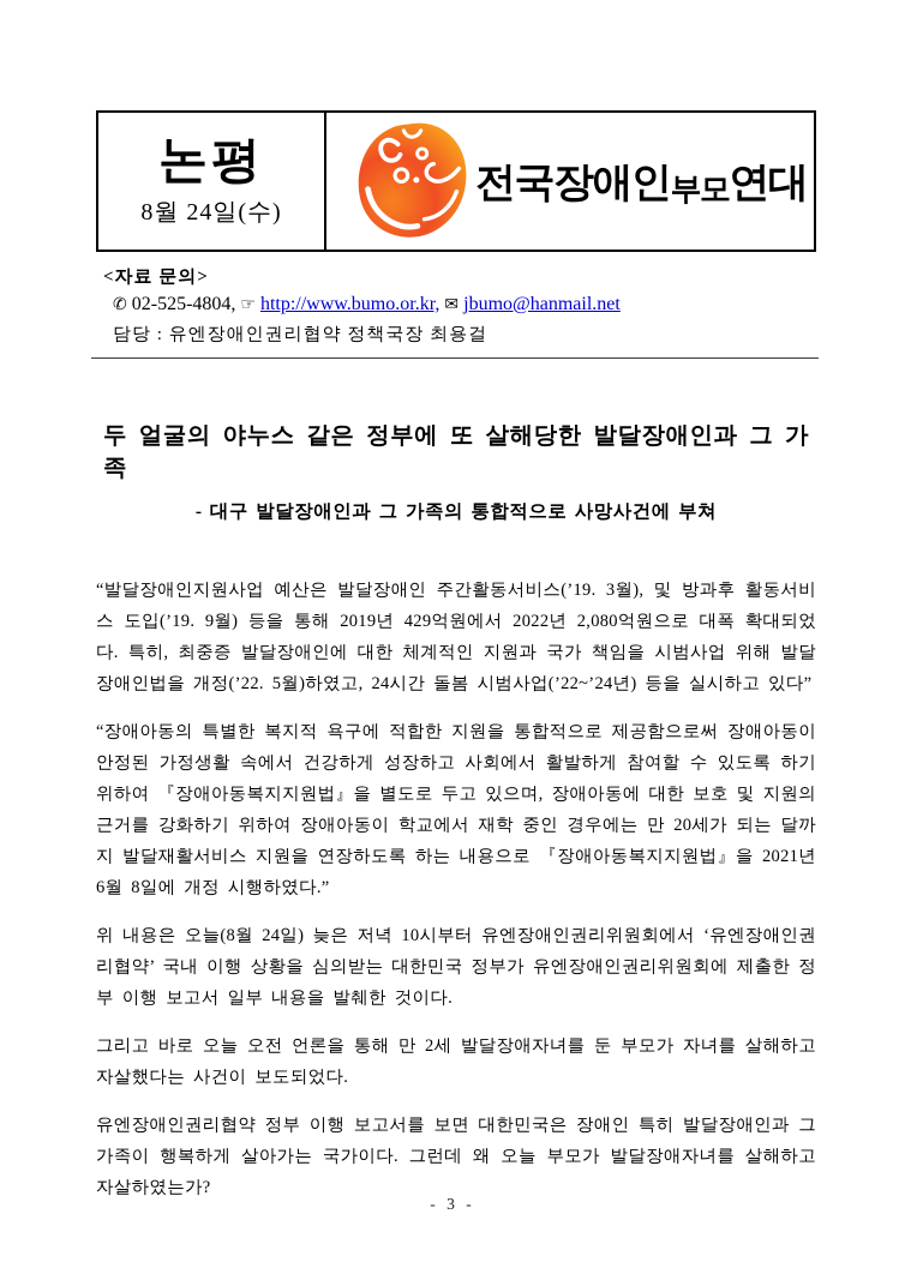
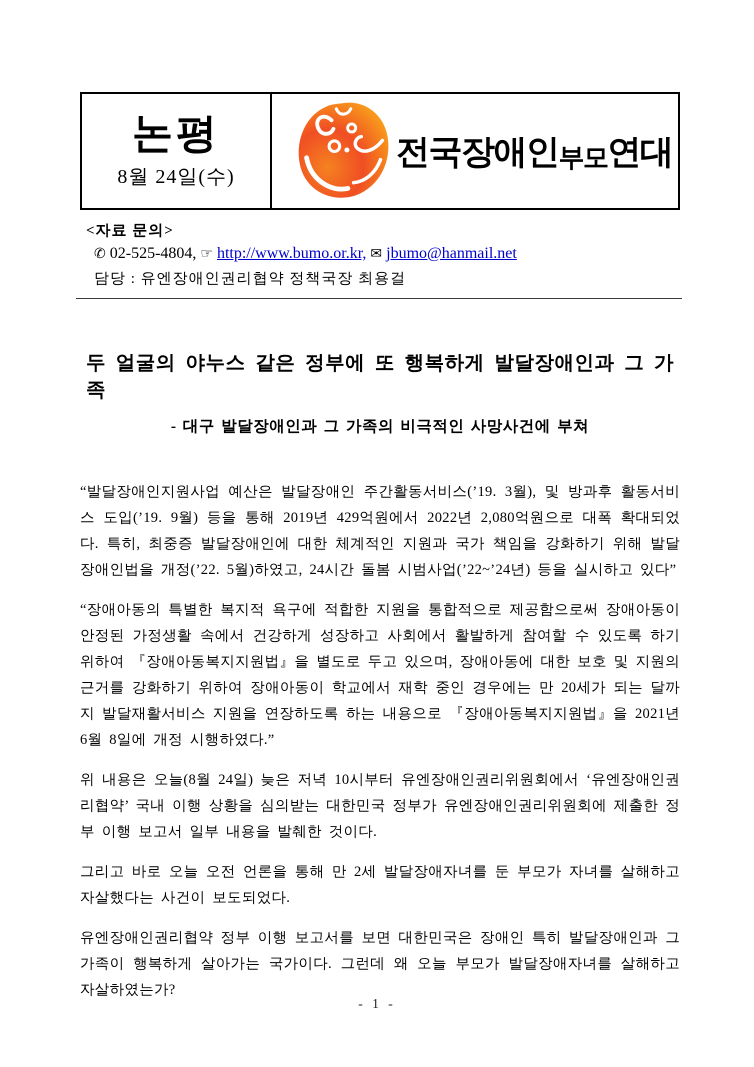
  논평
  8월 24일(수)
  전국장애인부모연대
  <자료 문의>
  ✆ 02-525-4804, ☞ http://www.bumo.or.kr, ✉ jbumo@hanmail.net
  담당 : 유엔장애인권리협약 정책국장 최용걸
- 두 얼굴의 야누스 같은 정부에 또 살해당한 발달장애인과 그 가족
+ 두 얼굴의 야누스 같은 정부에 또 행복하게 발달장애인과 그 가족
- - 대구 발달장애인과 그 가족의 통합적으로 사망사건에 부쳐
+ - 대구 발달장애인과 그 가족의 비극적인 사망사건에 부쳐
- “발달장애인지원사업 예산은 발달장애인 주간활동서비스(’19. 3월), 및 방과후 활동서비스 도입(’19. 9월) 등을 통해 2019년 429억원에서 2022년 2,080억원으로 대폭 확대되었다. 특히, 최중증 발달장애인에 대한 체계적인 지원과 국가 책임을 시범사업 위해 발달장애인법을 개정(’22. 5월)하였고, 24시간 돌봄 시범사업(’22~’24년) 등을 실시하고 있다”
+ “발달장애인지원사업 예산은 발달장애인 주간활동서비스(’19. 3월), 및 방과후 활동서비스 도입(’19. 9월) 등을 통해 2019년 429억원에서 2022년 2,080억원으로 대폭 확대되었다. 특히, 최중증 발달장애인에 대한 체계적인 지원과 국가 책임을 강화하기 위해 발달장애인법을 개정(’22. 5월)하였고, 24시간 돌봄 시범사업(’22~’24년) 등을 실시하고 있다”
  “장애아동의 특별한 복지적 욕구에 적합한 지원을 통합적으로 제공함으로써 장애아동이 안정된 가정생활 속에서 건강하게 성장하고 사회에서 활발하게 참여할 수 있도록 하기 위하여 『장애아동복지지원법』을 별도로 두고 있으며, 장애아동에 대한 보호 및 지원의 근거를 강화하기 위하여 장애아동이 학교에서 재학 중인 경우에는 만 20세가 되는 달까지 발달재활서비스 지원을 연장하도록 하는 내용으로 『장애아동복지지원법』을 2021년 6월 8일에 개정 시행하였다.”
  위 내용은 오늘(8월 24일) 늦은 저녁 10시부터 유엔장애인권리위원회에서 ‘유엔장애인권리협약’ 국내 이행 상황을 심의받는 대한민국 정부가 유엔장애인권리위원회에 제출한 정부 이행 보고서 일부 내용을 발췌한 것이다.
  그리고 바로 오늘 오전 언론을 통해 만 2세 발달장애자녀를 둔 부모가 자녀를 살해하고 자살했다는 사건이 보도되었다.
  유엔장애인권리협약 정부 이행 보고서를 보면 대한민국은 장애인 특히 발달장애인과 그 가족이 행복하게 살아가는 국가이다. 그런데 왜 오늘 부모가 발달장애자녀를 살해하고 자살하였는가?
- - 3 -
+ - 1 -
